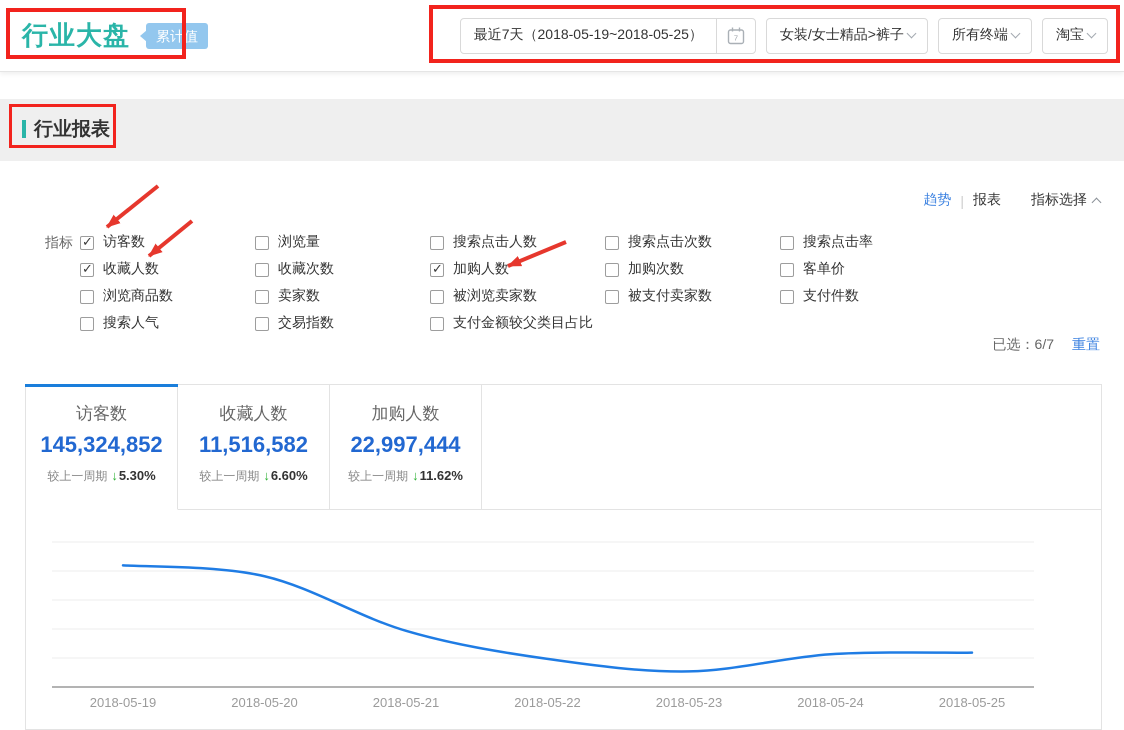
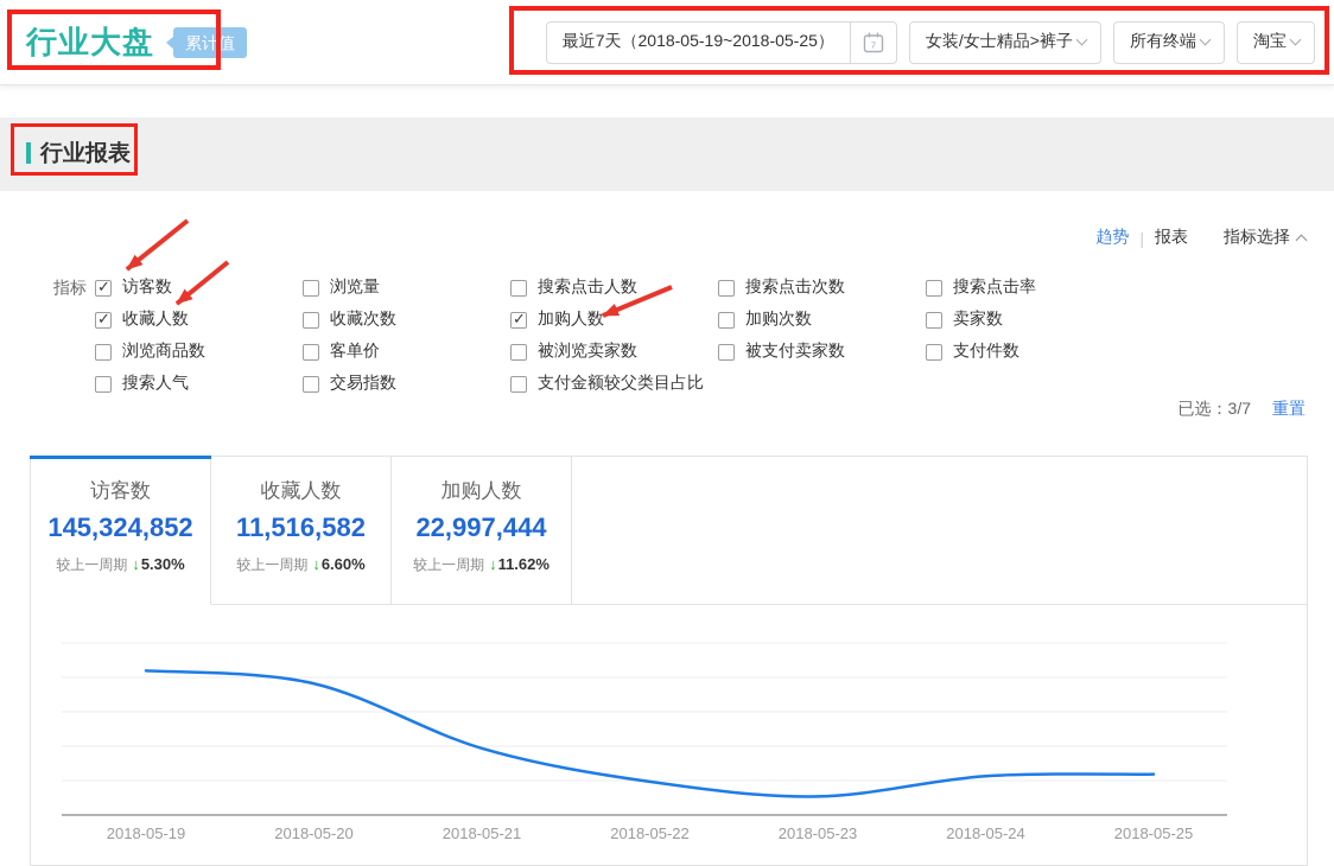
  行业大盘
  累计值
  最近7天（2018-05-19~2018-05-25）
  7
  女装/女士精品>裤子
  所有终端
  淘宝
  行业报表
  趋势
  |
  报表
  指标选择
  指标
  访客数
  收藏人数
  浏览商品数
  搜索人气
  浏览量
  收藏次数
- 卖家数
+ 客单价
  交易指数
  搜索点击人数
  加购人数
  被浏览卖家数
  支付金额较父类目占比
  搜索点击次数
  加购次数
  被支付卖家数
  搜索点击率
- 客单价
+ 卖家数
  支付件数
- 已选：6/7
+ 已选：3/7
  重置
  访客数
  145,324,852
  较上一周期 ↓5.30%
  收藏人数
  11,516,582
  较上一周期 ↓6.60%
  加购人数
  22,997,444
  较上一周期 ↓11.62%
  2018-05-19
  2018-05-20
  2018-05-21
  2018-05-22
  2018-05-23
  2018-05-24
  2018-05-25
